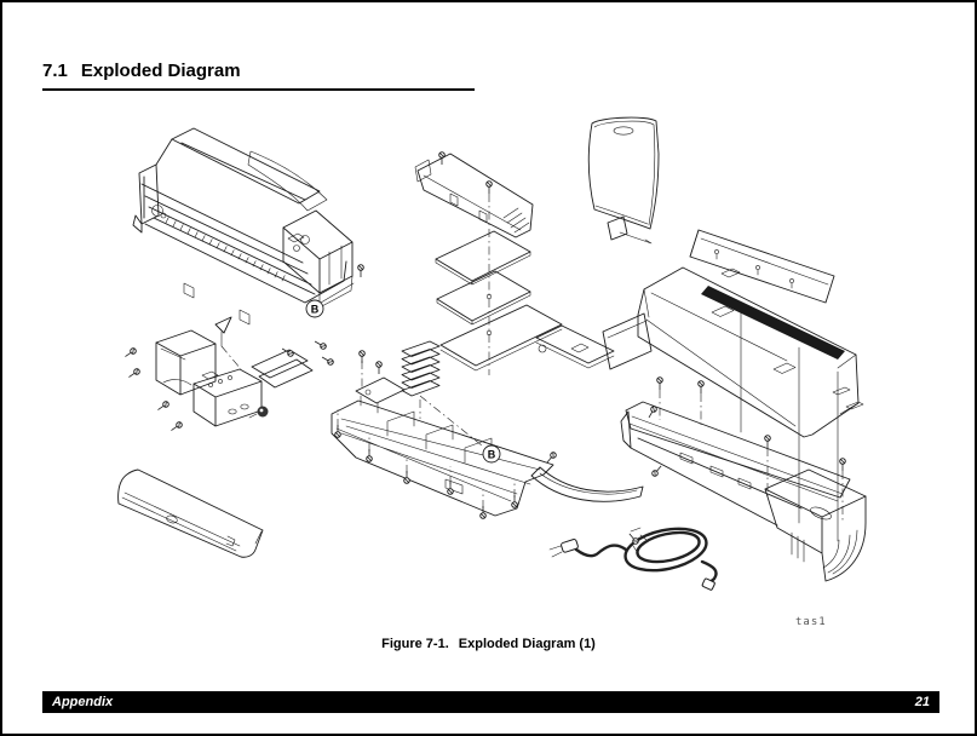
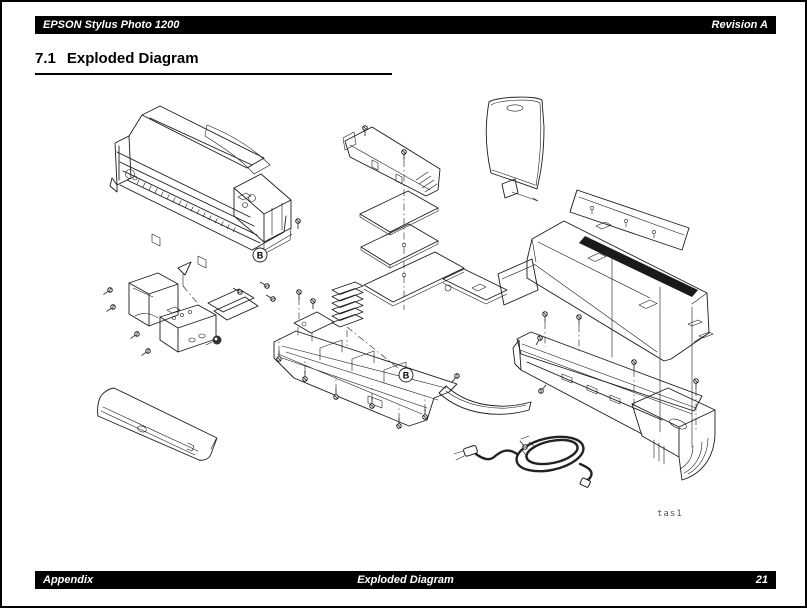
+ EPSON Stylus Photo 1200
+ Revision A
  7.1 Exploded Diagram
  B
  B
  tas1
- Figure 7-1. Exploded Diagram (1)
  Appendix
+ Exploded Diagram
  21
